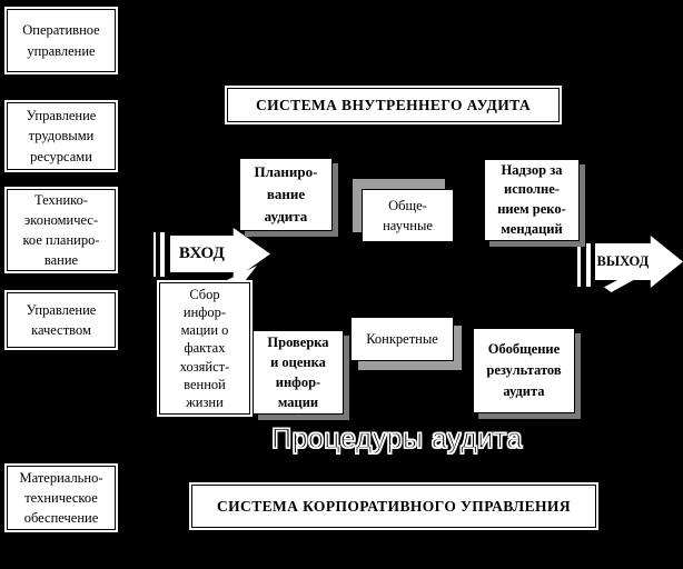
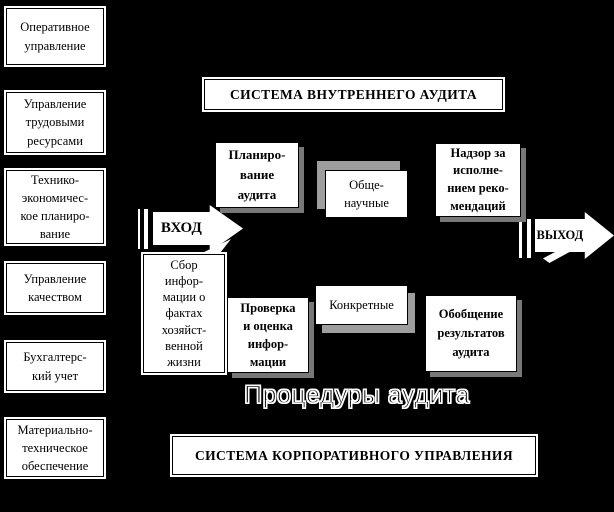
  Оперативное
  управление
  Управление
  трудовыми
  ресурсами
  Технико-
  экономичес-
  кое планиро-
  вание
  Управление
  качеством
+ Бухгалтерс-
+ кий учет
  Материально-
  техническое
  обеспечение
  СИСТЕМА ВНУТРЕННЕГО АУДИТА
  ВХОД
  ВЫХОД
  Планиро-
  вание
  аудита
  Надзор за
  исполне-
  нием реко-
  мендаций
  Проверка
  и оценка
  инфор-
  мации
  Обобщение
  результатов
  аудита
  Обще-
  научные
  Конкретные
  Сбор
  инфор-
  мации о
  фактах
  хозяйст-
  венной
  жизни
  Процедуры аудита
  СИСТЕМА КОРПОРАТИВНОГО УПРАВЛЕНИЯ
